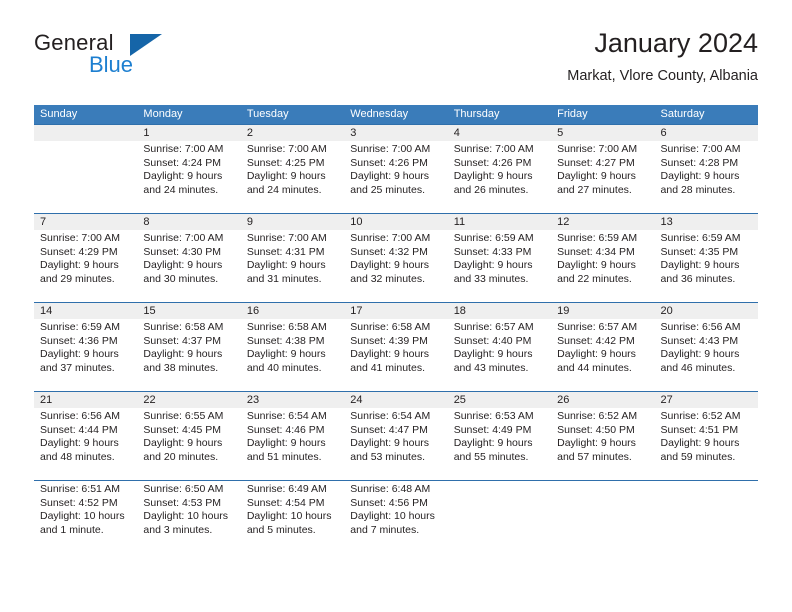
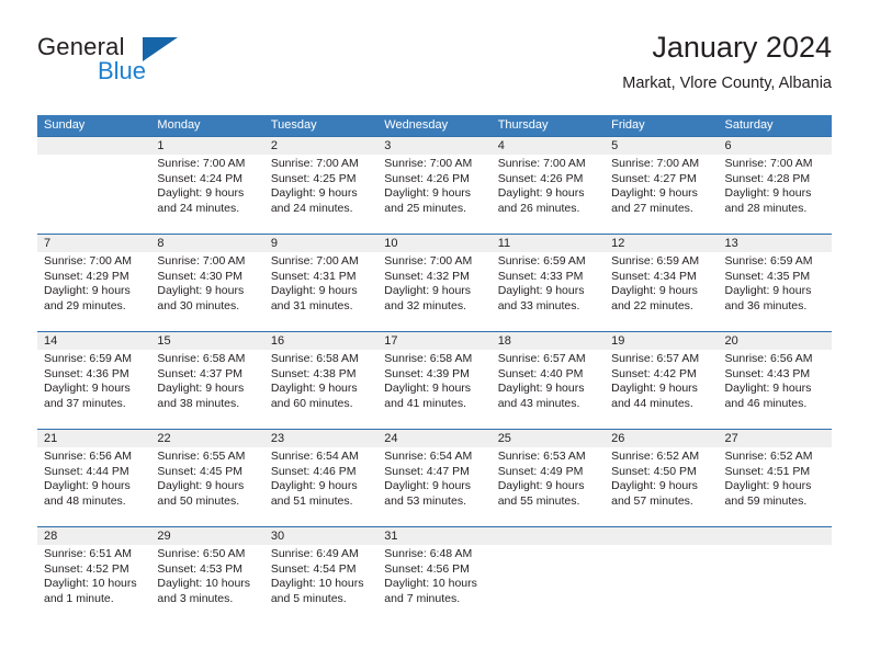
  General
  Blue
  January 2024
  Markat, Vlore County, Albania
  Sunday
  Monday
  Tuesday
  Wednesday
  Thursday
  Friday
  Saturday
  1
  2
  3
  4
  5
  6
  Sunrise: 7:00 AM
  Sunset: 4:24 PM
  Daylight: 9 hours
  and 24 minutes.
  Sunrise: 7:00 AM
  Sunset: 4:25 PM
  Daylight: 9 hours
  and 24 minutes.
  Sunrise: 7:00 AM
  Sunset: 4:26 PM
  Daylight: 9 hours
  and 25 minutes.
  Sunrise: 7:00 AM
  Sunset: 4:26 PM
  Daylight: 9 hours
  and 26 minutes.
  Sunrise: 7:00 AM
  Sunset: 4:27 PM
  Daylight: 9 hours
  and 27 minutes.
  Sunrise: 7:00 AM
  Sunset: 4:28 PM
  Daylight: 9 hours
  and 28 minutes.
  7
  8
  9
  10
  11
  12
  13
  Sunrise: 7:00 AM
  Sunset: 4:29 PM
  Daylight: 9 hours
  and 29 minutes.
  Sunrise: 7:00 AM
  Sunset: 4:30 PM
  Daylight: 9 hours
  and 30 minutes.
  Sunrise: 7:00 AM
  Sunset: 4:31 PM
  Daylight: 9 hours
  and 31 minutes.
  Sunrise: 7:00 AM
  Sunset: 4:32 PM
  Daylight: 9 hours
  and 32 minutes.
  Sunrise: 6:59 AM
  Sunset: 4:33 PM
  Daylight: 9 hours
  and 33 minutes.
  Sunrise: 6:59 AM
  Sunset: 4:34 PM
  Daylight: 9 hours
  and 22 minutes.
  Sunrise: 6:59 AM
  Sunset: 4:35 PM
  Daylight: 9 hours
  and 36 minutes.
  14
  15
  16
  17
  18
  19
  20
  Sunrise: 6:59 AM
  Sunset: 4:36 PM
  Daylight: 9 hours
  and 37 minutes.
  Sunrise: 6:58 AM
  Sunset: 4:37 PM
  Daylight: 9 hours
  and 38 minutes.
  Sunrise: 6:58 AM
  Sunset: 4:38 PM
  Daylight: 9 hours
- and 40 minutes.
+ and 60 minutes.
  Sunrise: 6:58 AM
  Sunset: 4:39 PM
  Daylight: 9 hours
  and 41 minutes.
  Sunrise: 6:57 AM
  Sunset: 4:40 PM
  Daylight: 9 hours
  and 43 minutes.
  Sunrise: 6:57 AM
  Sunset: 4:42 PM
  Daylight: 9 hours
  and 44 minutes.
  Sunrise: 6:56 AM
  Sunset: 4:43 PM
  Daylight: 9 hours
  and 46 minutes.
  21
  22
  23
  24
  25
  26
  27
  Sunrise: 6:56 AM
  Sunset: 4:44 PM
  Daylight: 9 hours
  and 48 minutes.
  Sunrise: 6:55 AM
  Sunset: 4:45 PM
  Daylight: 9 hours
- and 20 minutes.
+ and 50 minutes.
  Sunrise: 6:54 AM
  Sunset: 4:46 PM
  Daylight: 9 hours
  and 51 minutes.
  Sunrise: 6:54 AM
  Sunset: 4:47 PM
  Daylight: 9 hours
  and 53 minutes.
  Sunrise: 6:53 AM
  Sunset: 4:49 PM
  Daylight: 9 hours
  and 55 minutes.
  Sunrise: 6:52 AM
  Sunset: 4:50 PM
  Daylight: 9 hours
  and 57 minutes.
  Sunrise: 6:52 AM
  Sunset: 4:51 PM
  Daylight: 9 hours
  and 59 minutes.
+ 28
+ 29
+ 30
+ 31
  Sunrise: 6:51 AM
  Sunset: 4:52 PM
  Daylight: 10 hours
  and 1 minute.
  Sunrise: 6:50 AM
  Sunset: 4:53 PM
  Daylight: 10 hours
  and 3 minutes.
  Sunrise: 6:49 AM
  Sunset: 4:54 PM
  Daylight: 10 hours
  and 5 minutes.
  Sunrise: 6:48 AM
  Sunset: 4:56 PM
  Daylight: 10 hours
  and 7 minutes.
